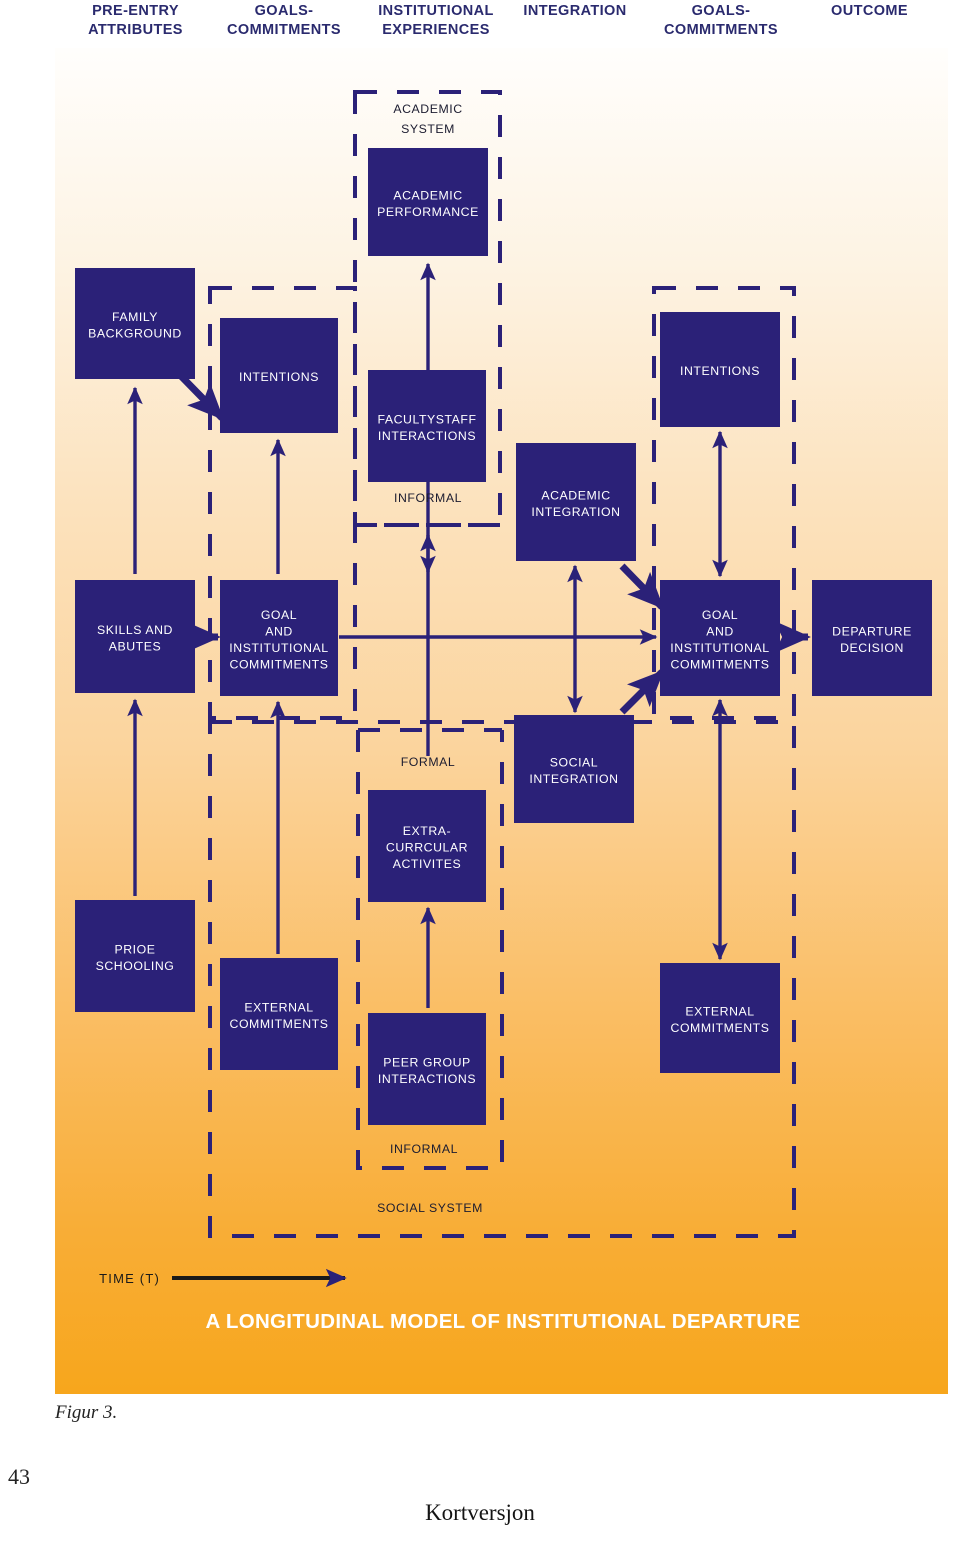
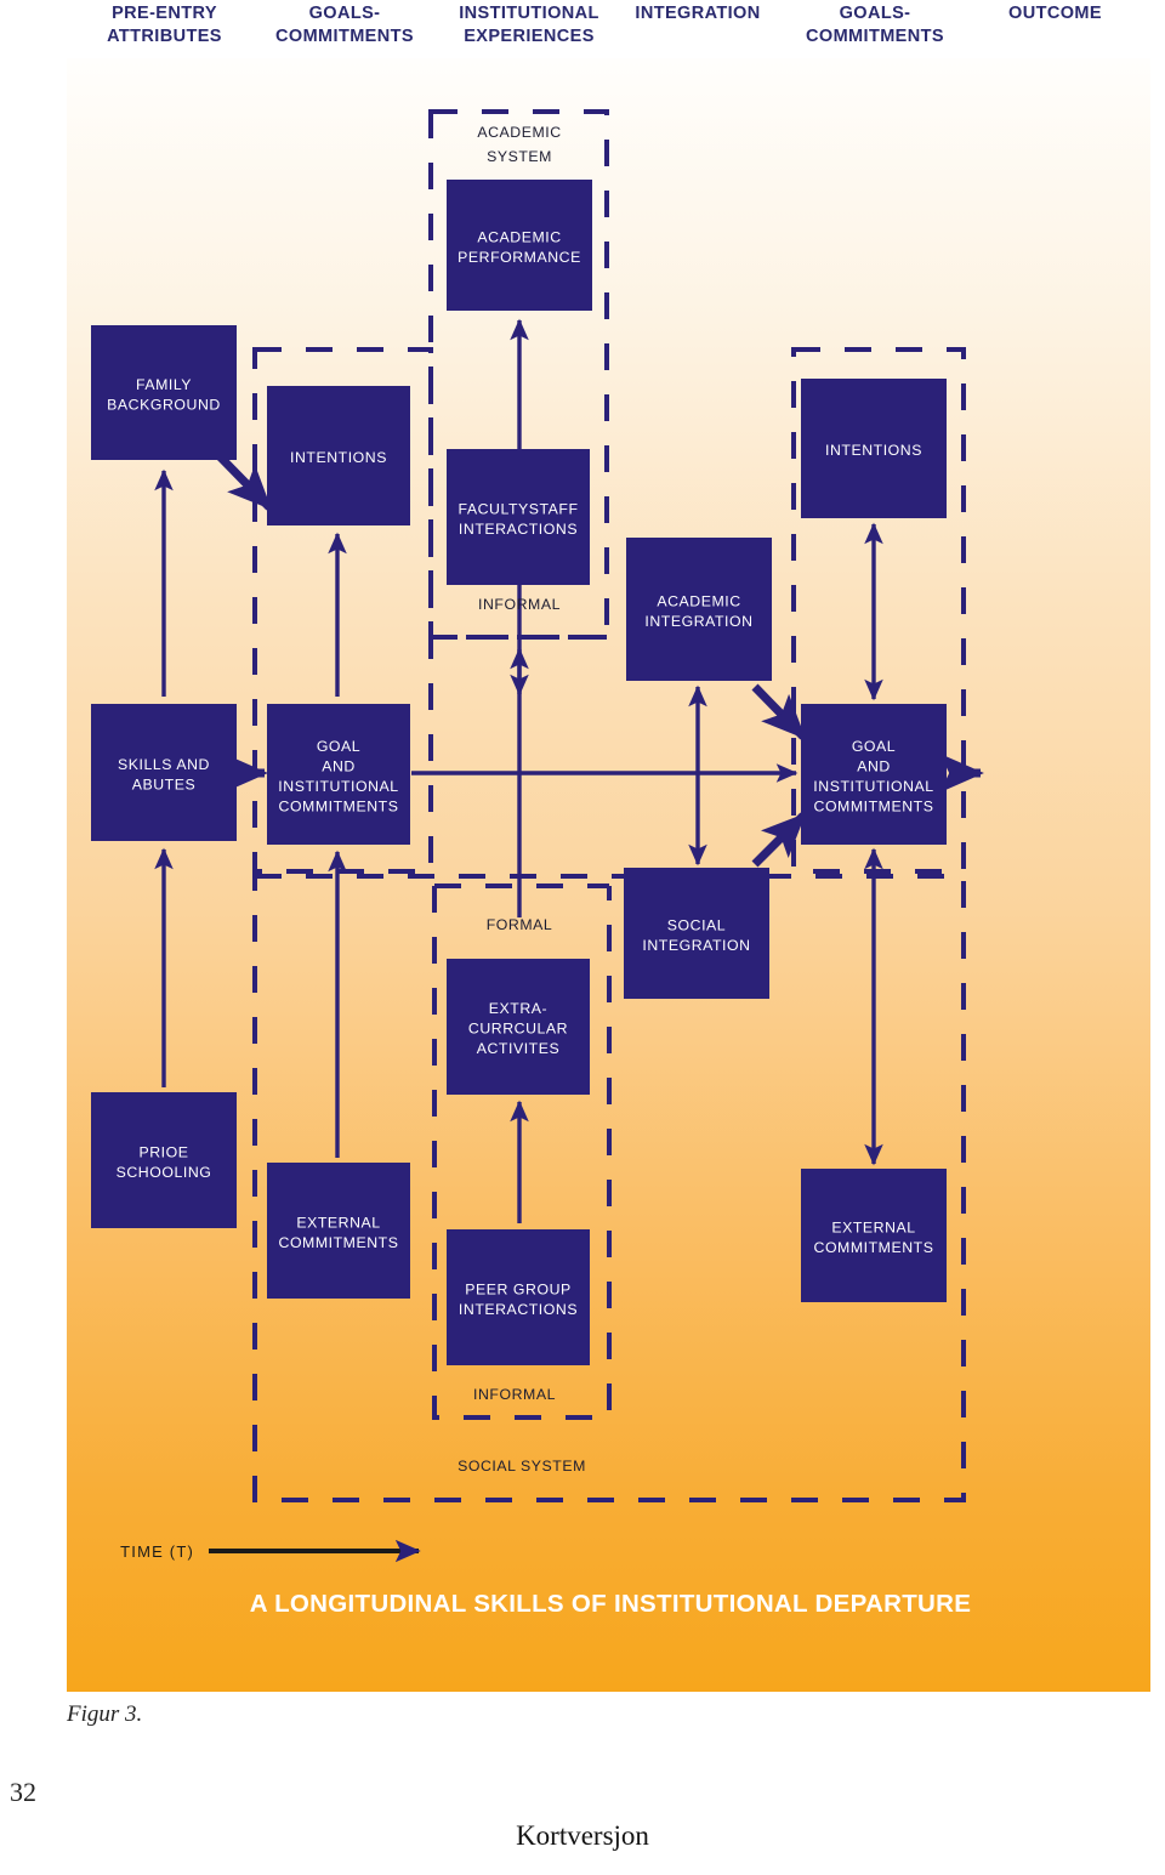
  ACADEMIC
  PERFORMANCE
  FAMILY
  BACKGROUND
  INTENTIONS
  FACULTYSTAFF
  INTERACTIONS
  INTENTIONS
  ACADEMIC
  INTEGRATION
  SKILLS AND
  ABUTES
  GOAL
  AND
  INSTITUTIONAL
  COMMITMENTS
  GOAL
  AND
  INSTITUTIONAL
  COMMITMENTS
- DEPARTURE
- DECISION
  SOCIAL
  INTEGRATION
  EXTRA-
  CURRCULAR
  ACTIVITES
  PRIOE
  SCHOOLING
  EXTERNAL
  COMMITMENTS
  PEER GROUP
  INTERACTIONS
  EXTERNAL
  COMMITMENTS
  ACADEMIC
  SYSTEM
  INFORMAL
  FORMAL
  INFORMAL
  SOCIAL SYSTEM
  TIME (T)
- A LONGITUDINAL MODEL OF INSTITUTIONAL DEPARTURE
+ A LONGITUDINAL SKILLS OF INSTITUTIONAL DEPARTURE
  PRE-ENTRY
  ATTRIBUTES
  GOALS-
  COMMITMENTS
  INSTITUTIONAL
  EXPERIENCES
  INTEGRATION
  GOALS-
  COMMITMENTS
  OUTCOME
  Figur 3.
- 43
+ 32
  Kortversjon
